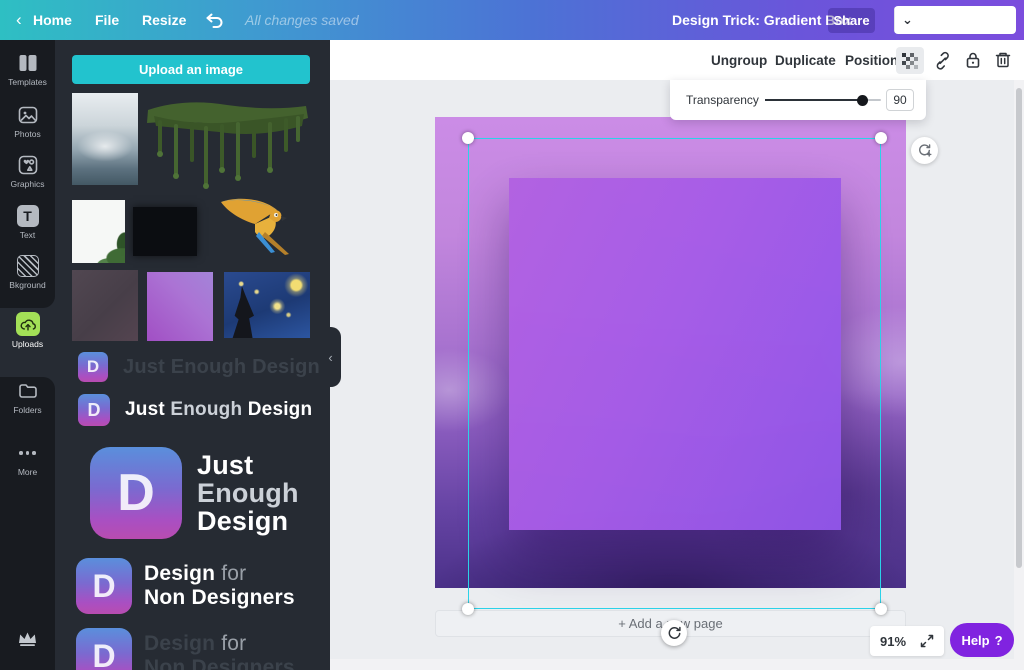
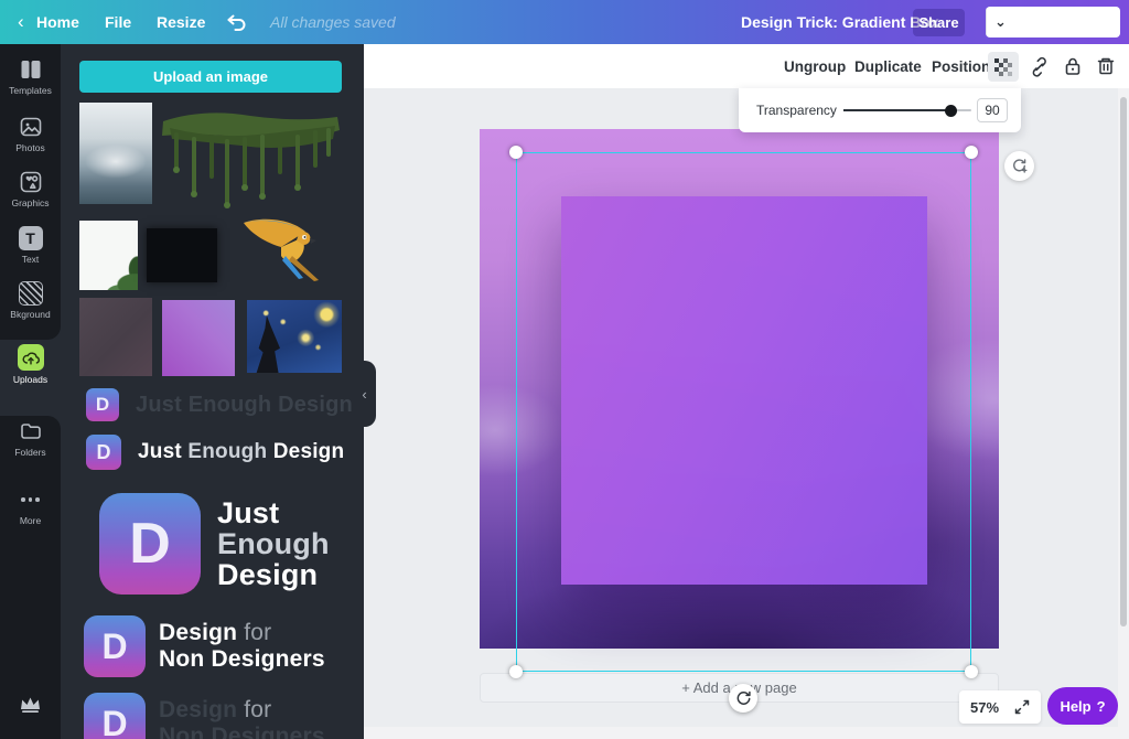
  ‹
  Home
  File
  Resize
  All changes saved
  Design Trick: Gradient Box
  Share
  ⌄
  Templates
  Photos
  Graphics
  T
  Text
  Bkground
  Uploads
  Folders
  More
  Upload an image
  D
  Just Enough Design
  D
  Just Enough Design
  D
  Just
  Enough
  Design
  D
  Design for
  Non Designers
  D
  Design for
  Non Designers
  ‹
  + Add aw page
- 91%
+ 57%
  Help
  ?
  Ungroup
  Duplicate
  Position
  Transparency
  90
